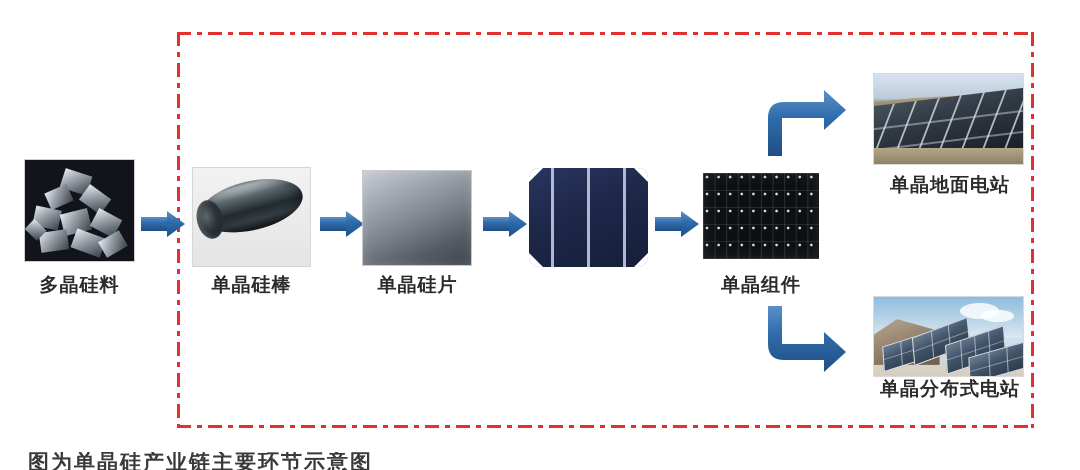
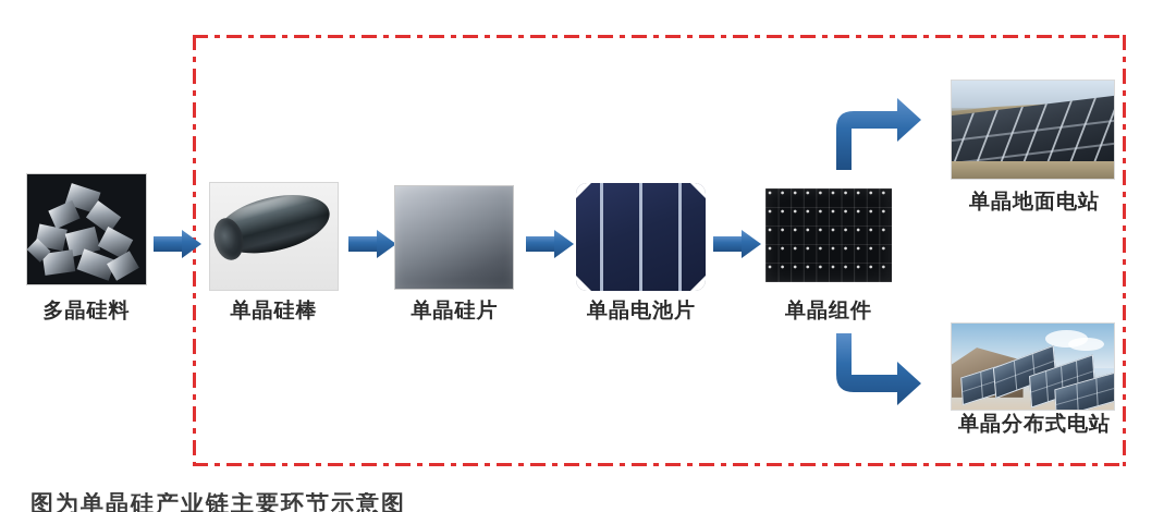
  多晶硅料
  单晶硅棒
  单晶硅片
+ 单晶电池片
  单晶组件
  单晶地面电站
  单晶分布式电站
  图为单晶硅产业链主要环节示意图
